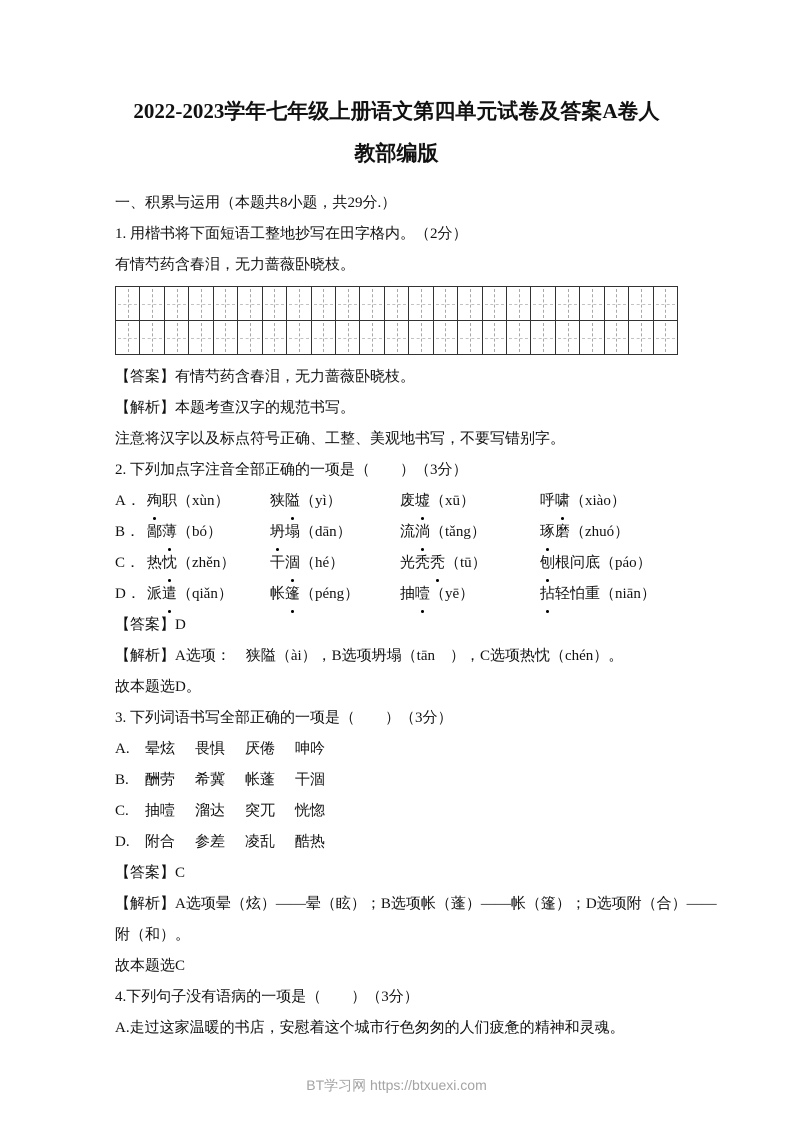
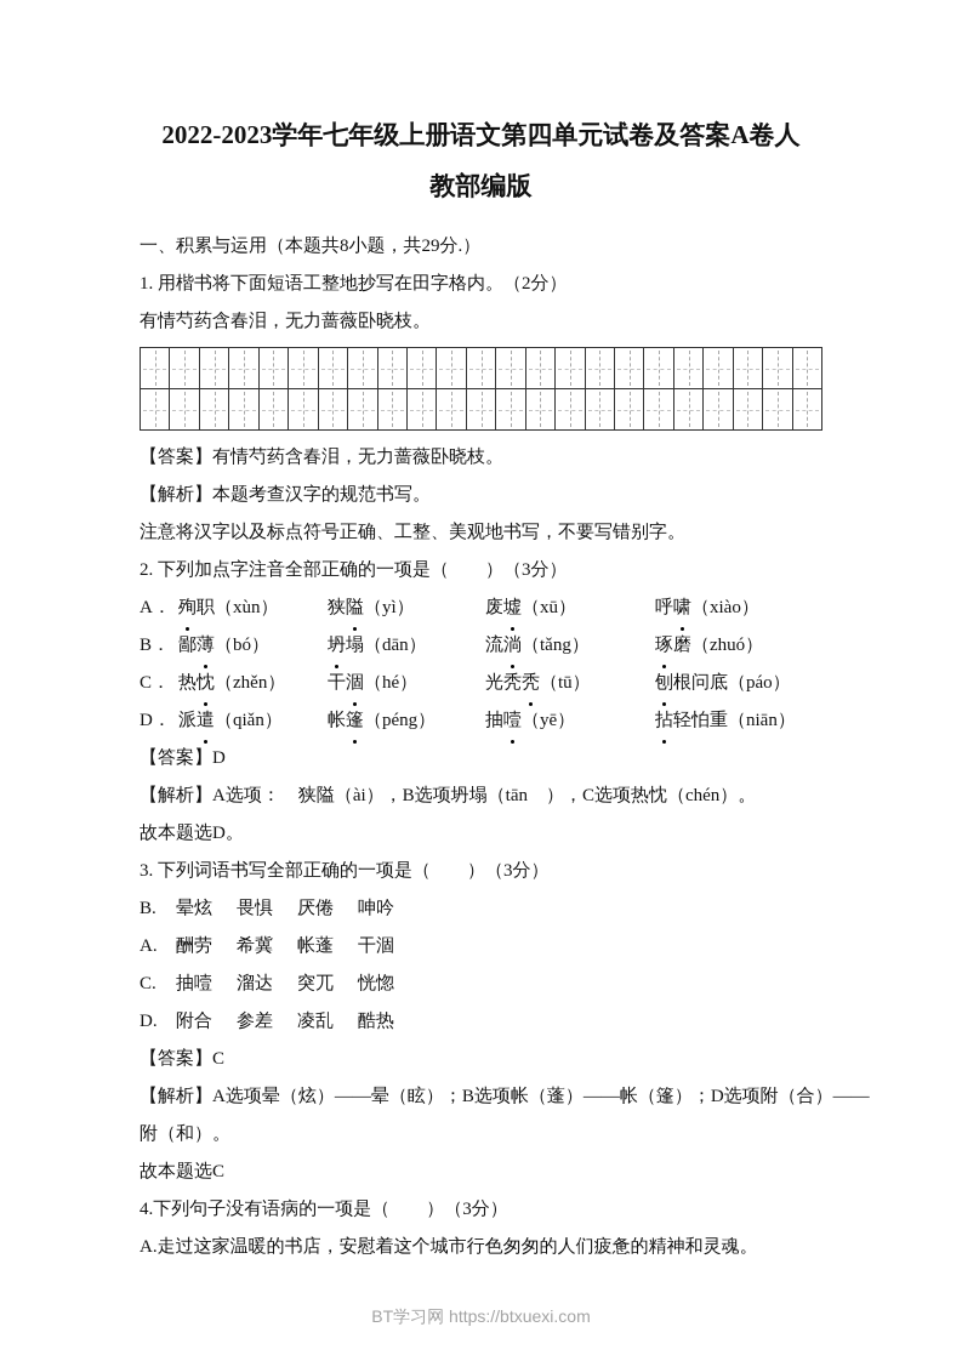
  2022-2023学年七年级上册语文第四单元试卷及答案A卷人
  教部编版
  一、积累与运用（本题共8小题，共29分.）
  1. 用楷书将下面短语工整地抄写在田字格内。（2分）
  有情芍药含春泪，无力蔷薇卧晓枝。
  【答案】有情芍药含春泪，无力蔷薇卧晓枝。
  【解析】本题考查汉字的规范书写。
  注意将汉字以及标点符号正确、工整、美观地书写，不要写错别字。
  2. 下列加点字注音全部正确的一项是（ ）（3分）
  A．
  殉职（xùn）
  狭隘（yì）
  废墟（xū）
  呼啸（xiào）
  B．
  鄙薄（bó）
  坍塌（dān ）
  流淌（tǎng）
  琢磨（zhuó）
  C．
  热忱（zhěn）
  干涸（hé）
  光秃秃（ tū）
  刨根问底（páo）
  D．
  派遣（ qiǎn）
  帐篷（péng）
  抽噎（ yē）
  拈轻怕重（niān）
  【答案】D
  【解析】A选项： 狭隘（ài），B选项坍塌（tān ），C选项热忱（chén）。
  故本题选D。
  3. 下列词语书写全部正确的一项是（ ）（3分）
- A.
+ B.
  晕炫
  畏惧
  厌倦
  呻吟
- B.
+ A.
  酬劳
  希冀
  帐蓬
  干涸
  C.
  抽噎
  溜达
  突兀
  恍惚
  D.
  附合
  参差
  凌乱
  酷热
  【答案】C
  【解析】A选项晕（炫）——晕（眩）；B选项帐（蓬）——帐（篷）；D选项附（合）——
  附（和）。
  故本题选C
  4.下列句子没有语病的一项是（ ）（3分）
  A.走过这家温暖的书店，安慰着这个城市行色匆匆的人们疲惫的精神和灵魂。
  BT学习网 https://btxuexi.com
